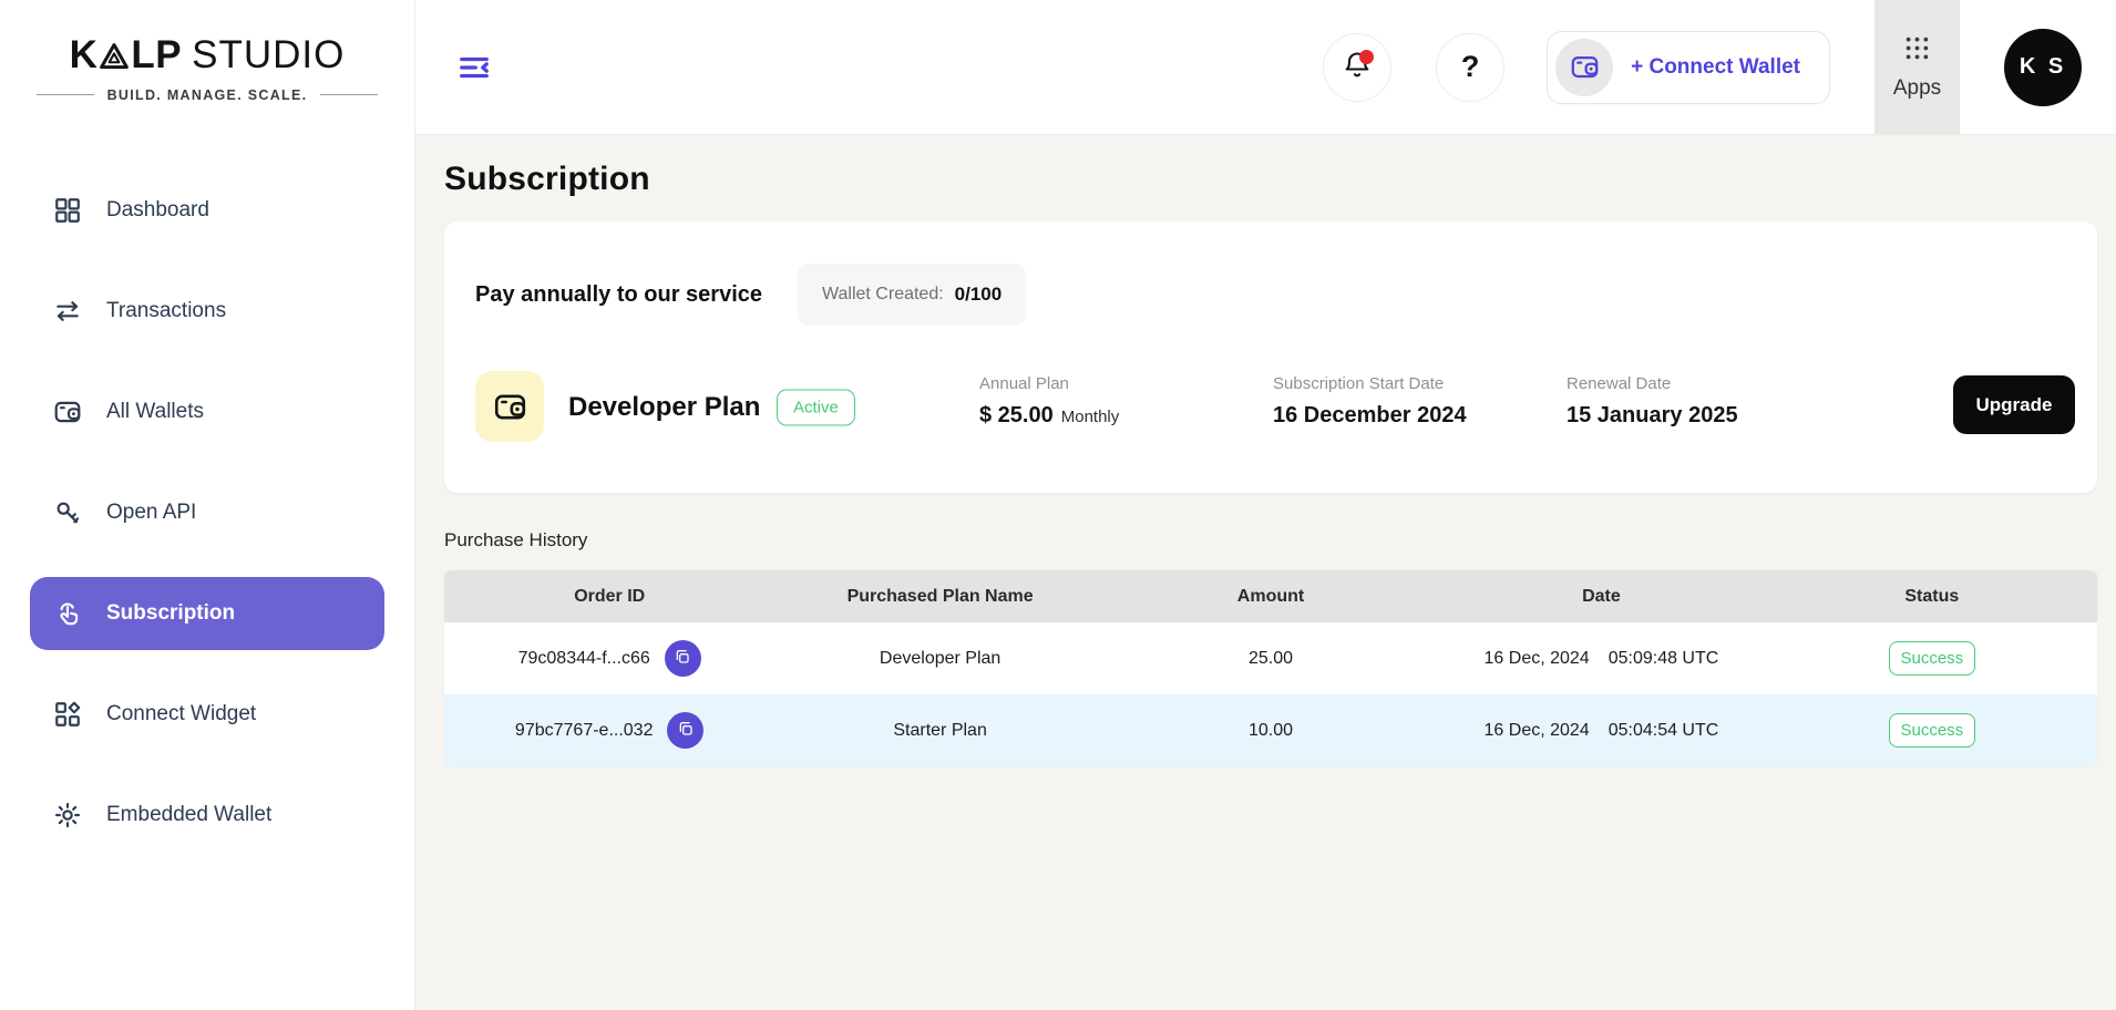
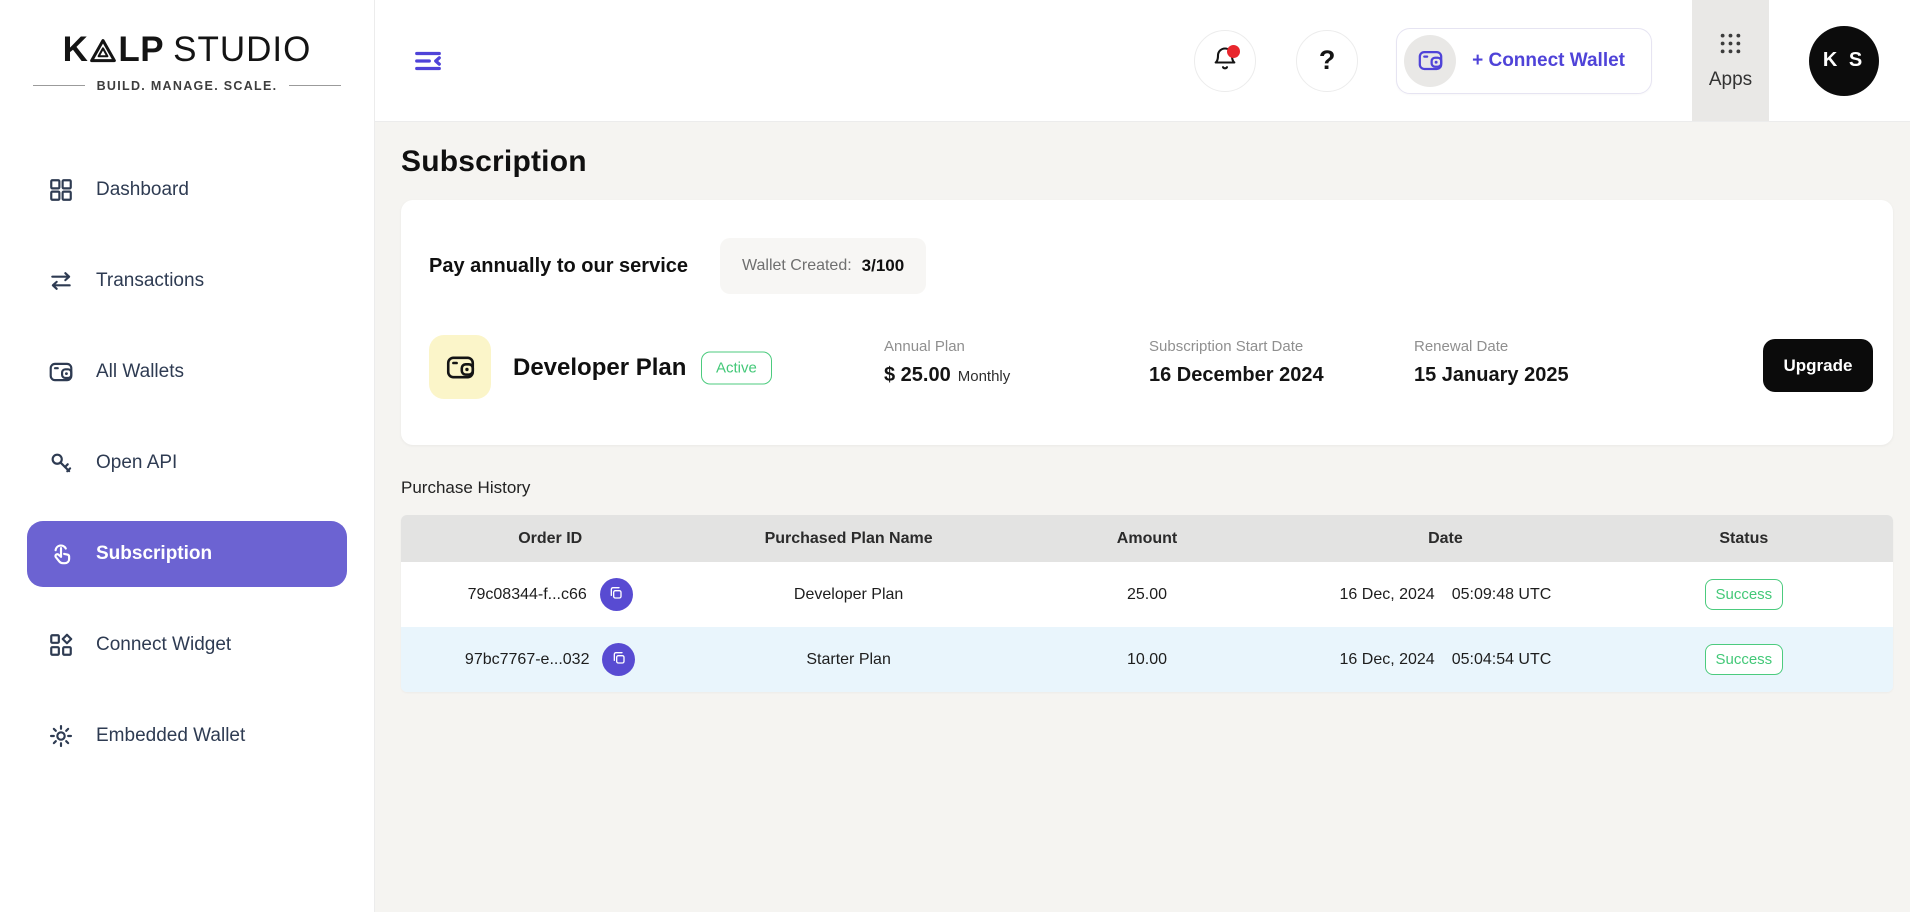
  K
  LP
  STUDIO
  BUILD. MANAGE. SCALE.
  Dashboard
  Transactions
  All Wallets
  Open API
  Subscription
  Connect Widget
  Embedded Wallet
  ?
  + Connect Wallet
  Apps
  K S
  Subscription
  Pay annually to our service
  Wallet Created:
- 0/100
+ 3/100
  Developer Plan
  Active
  Annual Plan
  $ 25.00 Monthly
  Subscription Start Date
  16 December 2024
  Renewal Date
  15 January 2025
  Upgrade
  Purchase History
  Order ID
  Purchased Plan Name
  Amount
  Date
  Status
  79c08344-f...c66
  Developer Plan
  25.00
  16 Dec, 2024
  05:09:48 UTC
  Success
  97bc7767-e...032
  Starter Plan
  10.00
  16 Dec, 2024
  05:04:54 UTC
  Success
